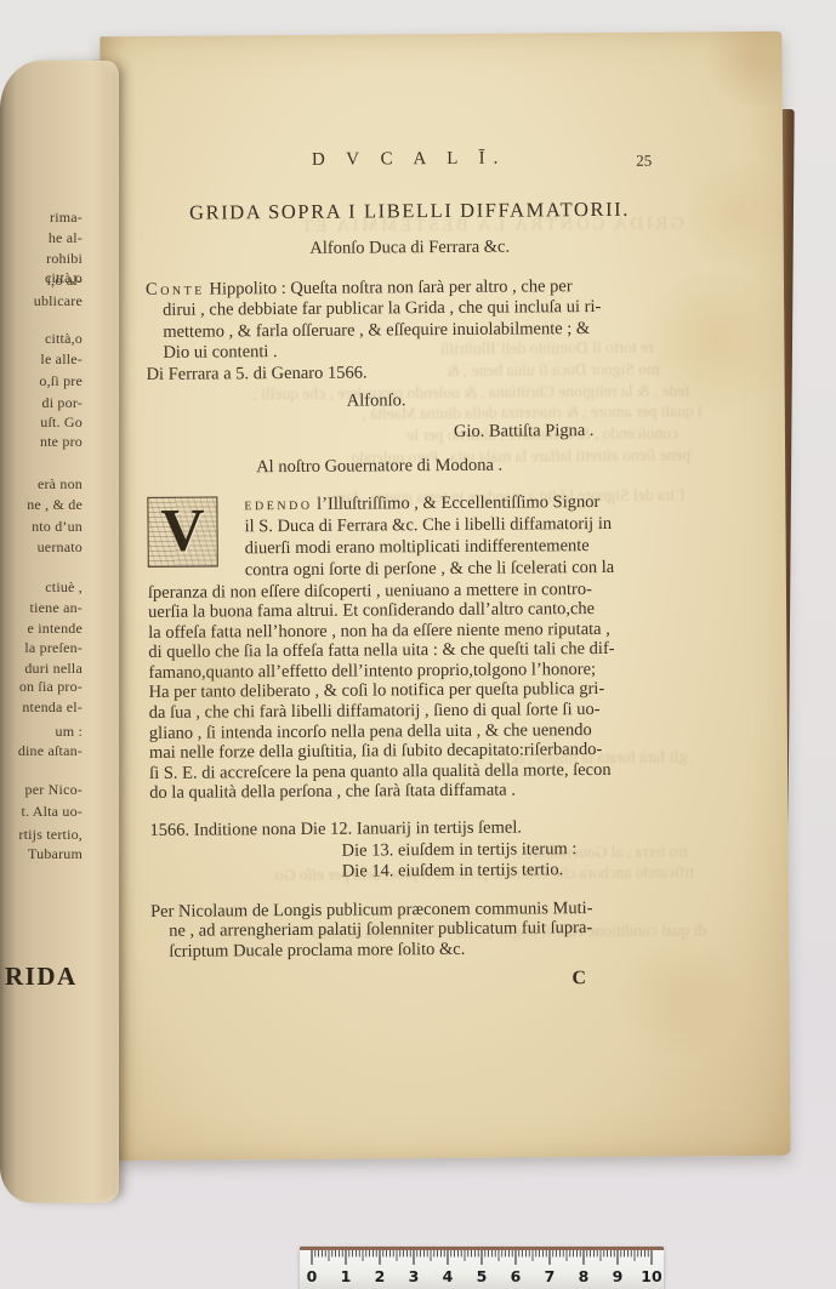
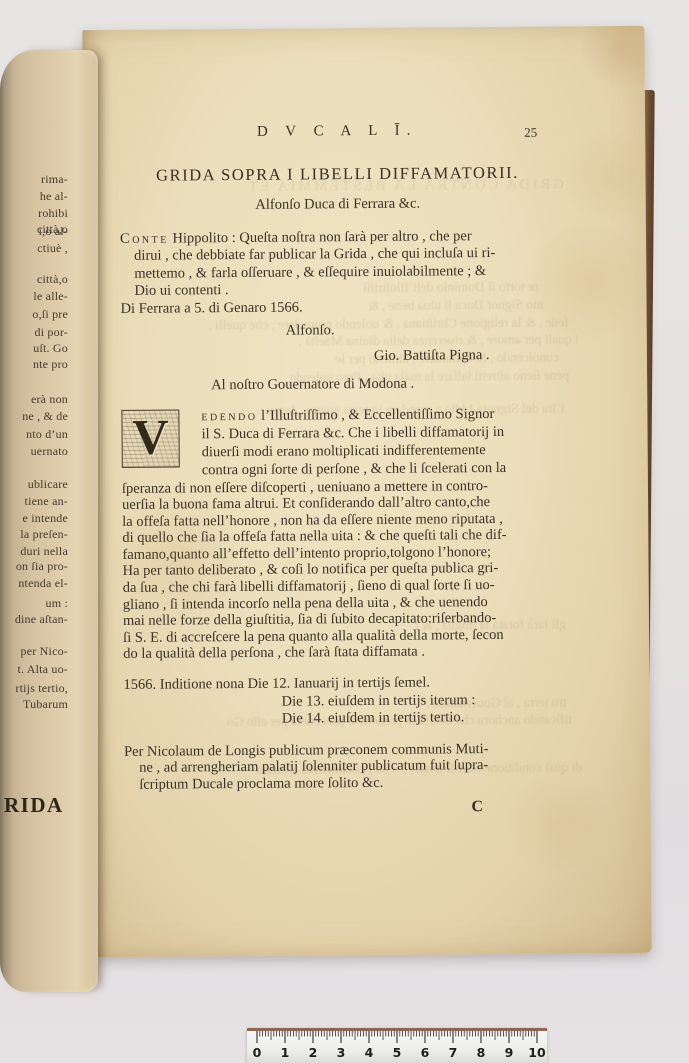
  rima-
  he al-
  rohibi
  i,o al-
- ublicare
+ ctiuè ,
  città,o
  città,o
  le alle-
  o,ſi pre
  di por-
  uſt. Go
  nte pro
  erà non
  ne , & de
  nto d’un
  uernato
- ctiuè ,
+ ublicare
  tiene an-
  e intende
  la preſen-
  duri nella
  on ſia pro-
  ntenda el-
  um :
  dine aſtan-
  per Nico-
  t. Alta uo-
  rtijs tertio,
  Tubarum
  RIDA
  0
  1
  2
  3
  4
  5
  6
  7
  8
  9
  10
